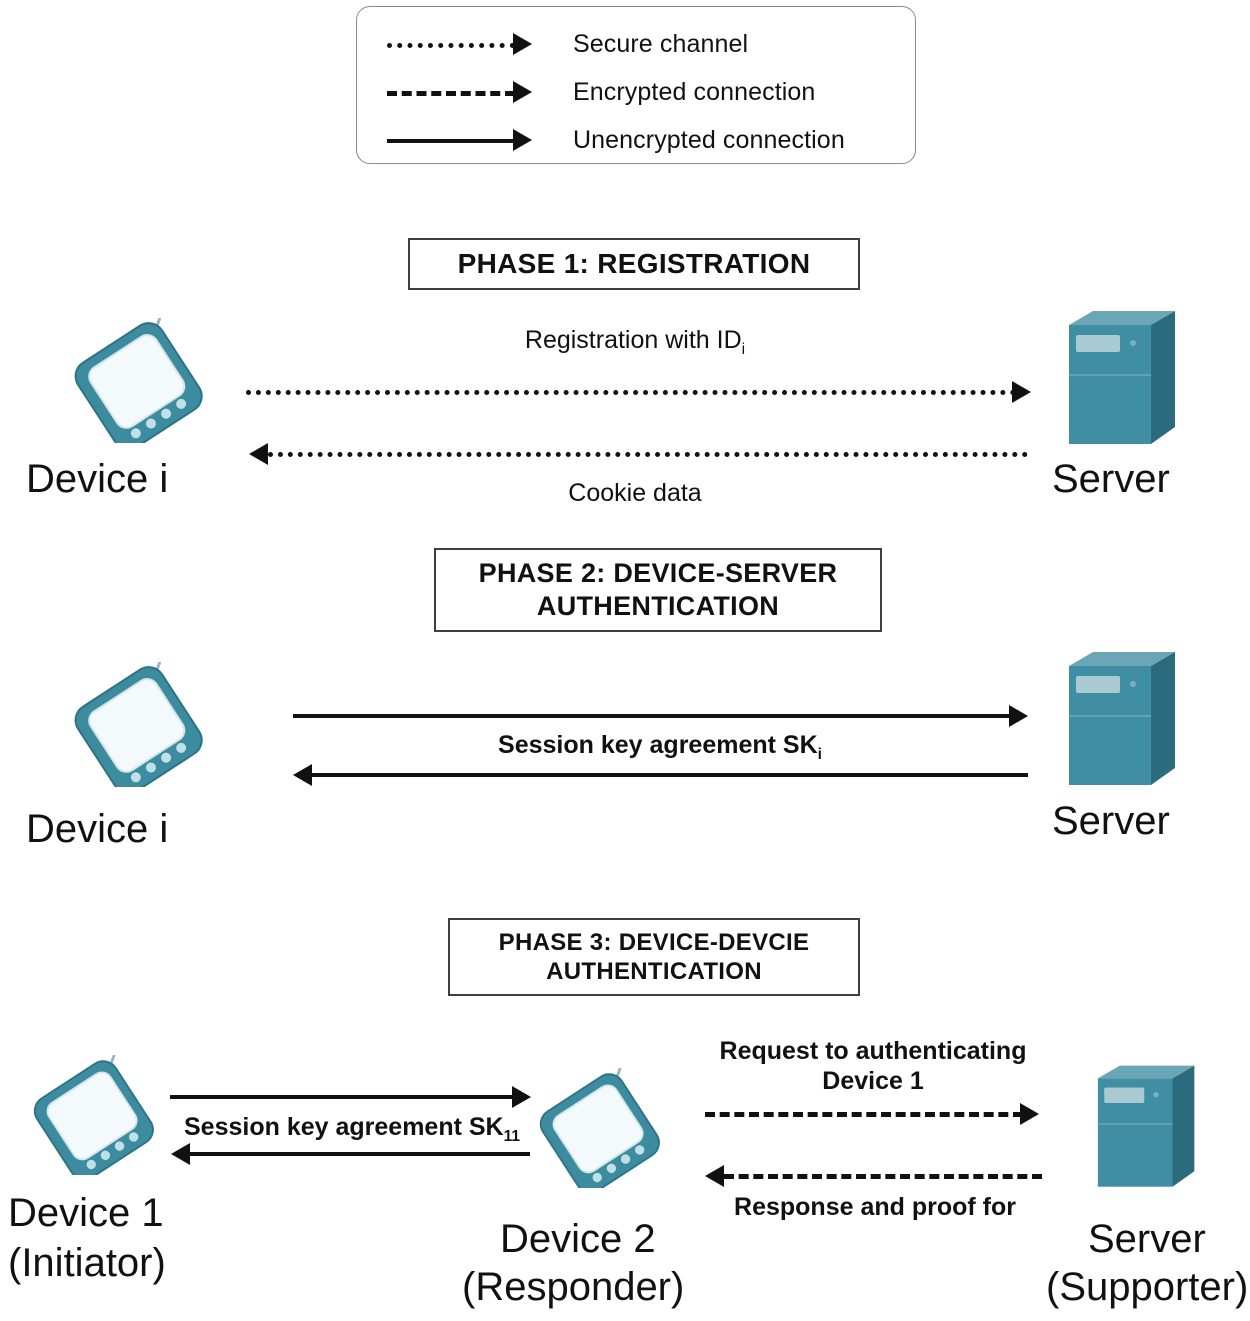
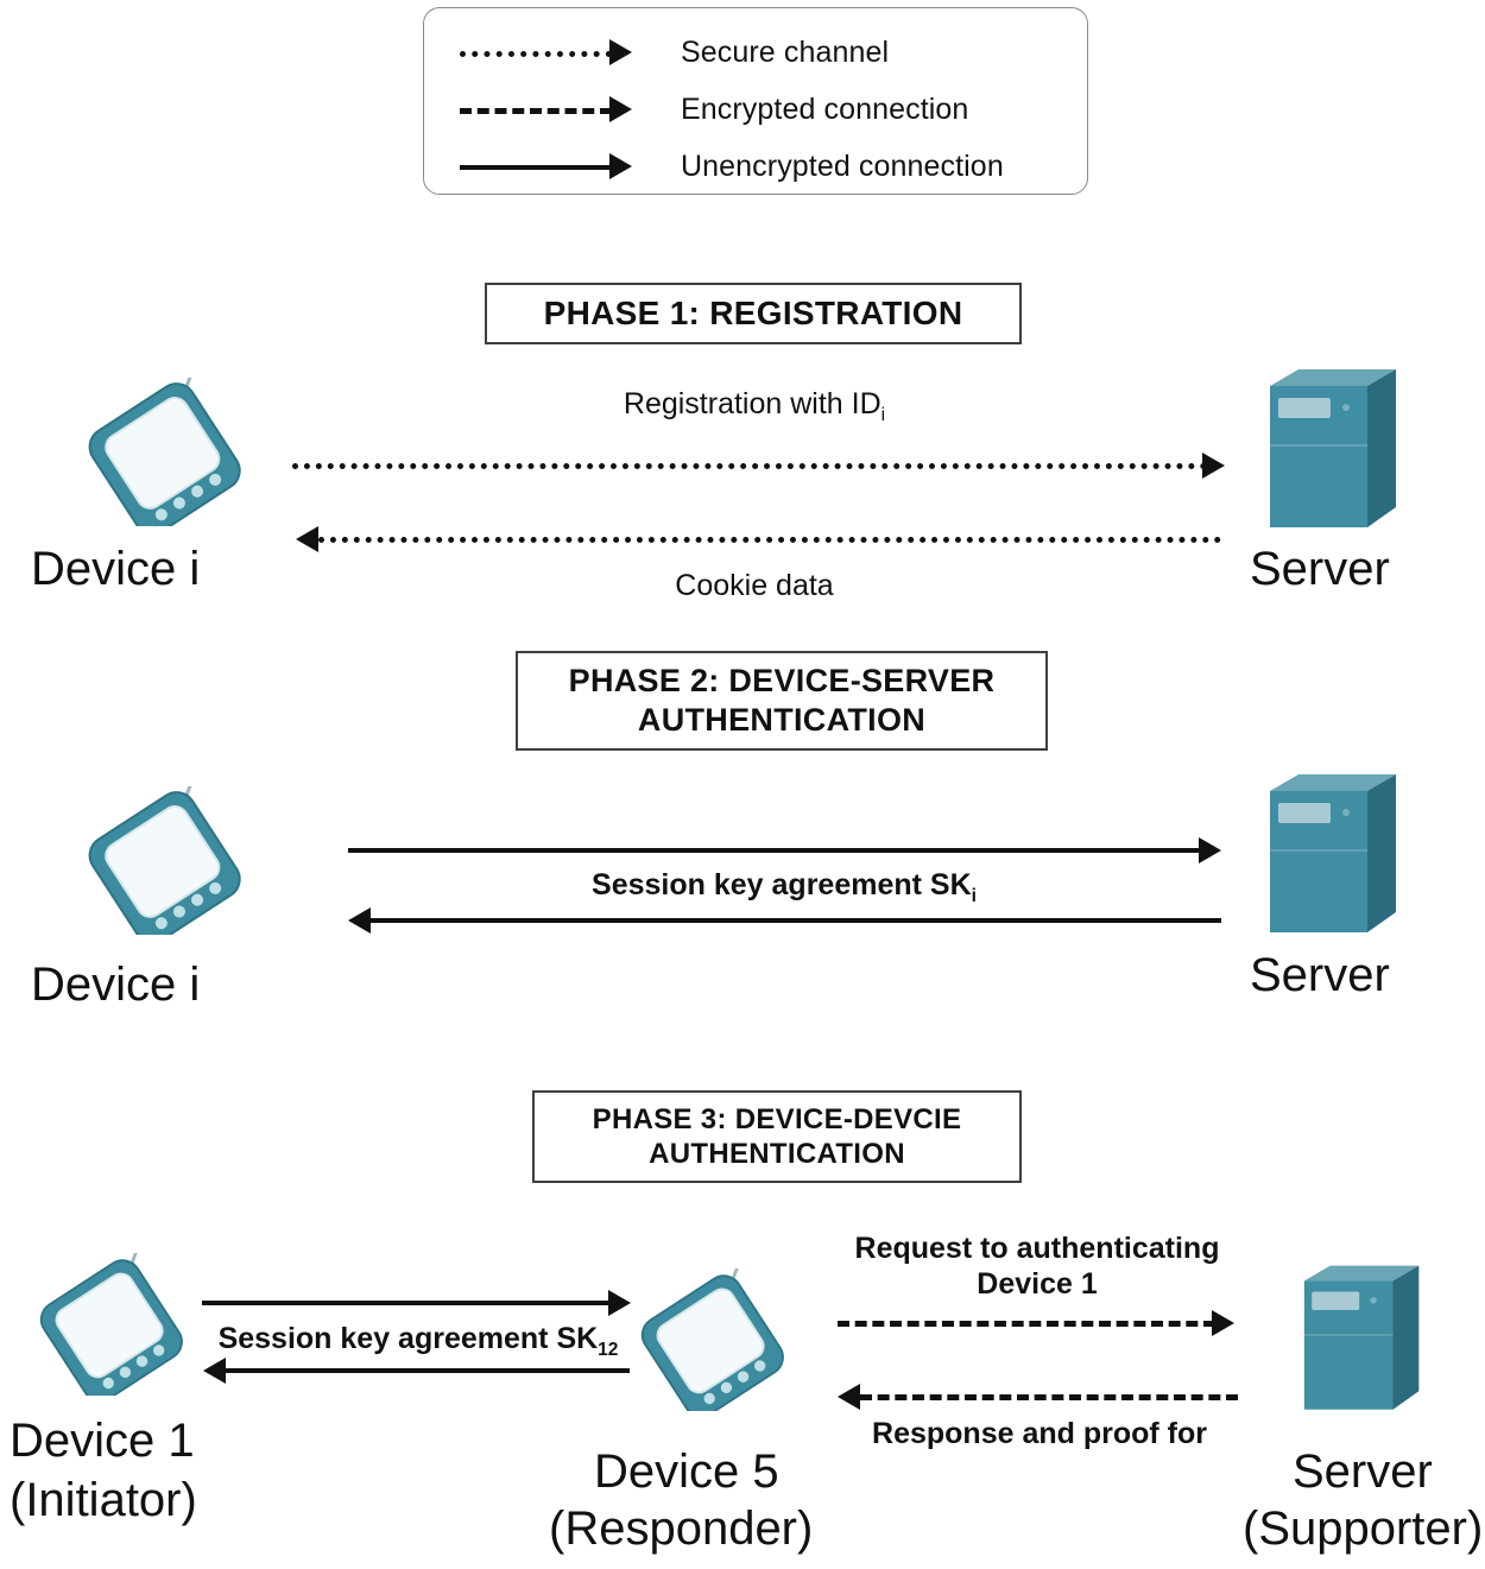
  Secure channel
  Encrypted connection
  Unencrypted connection
  PHASE 1: REGISTRATION
  Device i
  Server
  Registration with IDi
  Cookie data
  PHASE 2: DEVICE-SERVER
  AUTHENTICATION
  Device i
  Server
  Session key agreement SKi
  PHASE 3: DEVICE-DEVCIE
  AUTHENTICATION
  Device 1
  (Initiator)
- Device 2
+ Device 5
  (Responder)
  Server
  (Supporter)
- Session key agreement SK11
+ Session key agreement SK12
  Request to authenticating
  Device 1
  Response and proof for
